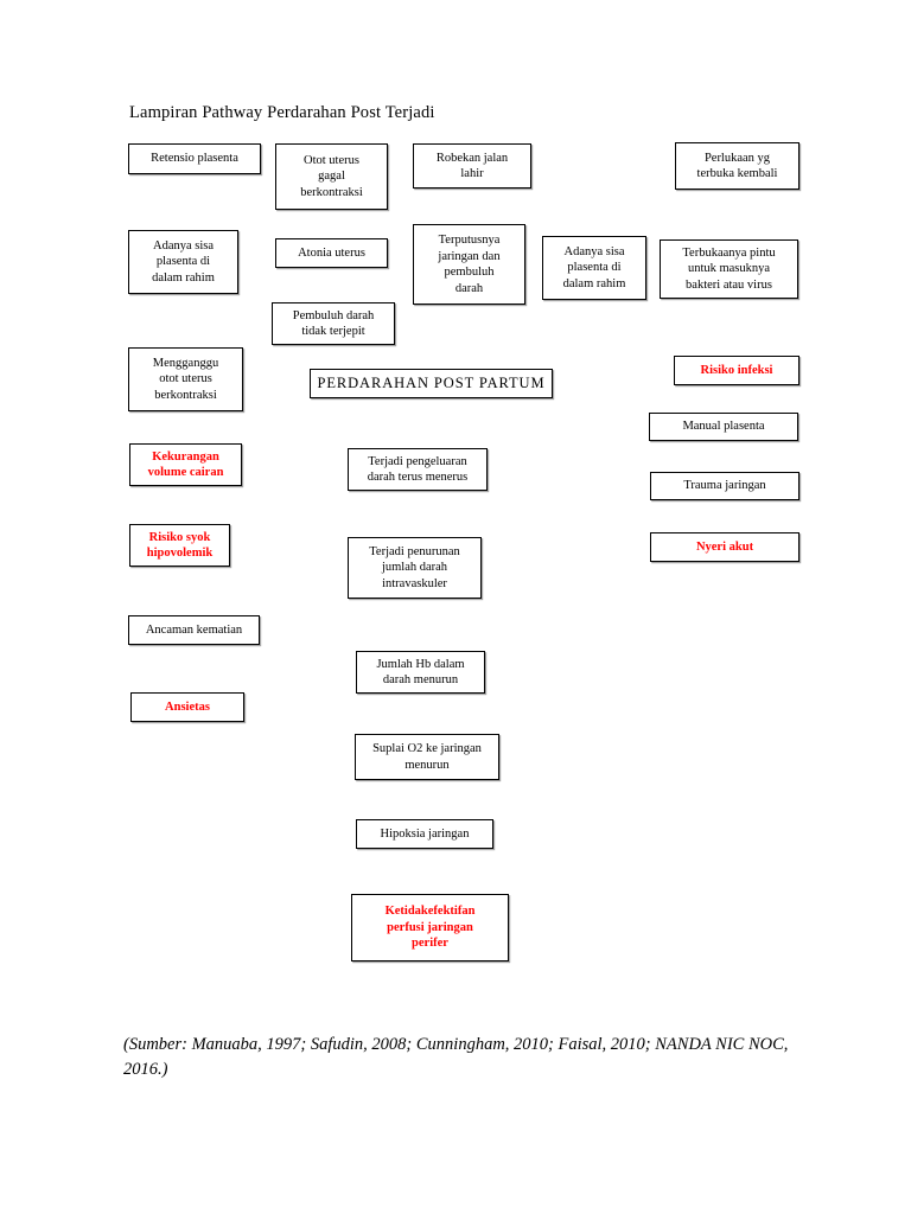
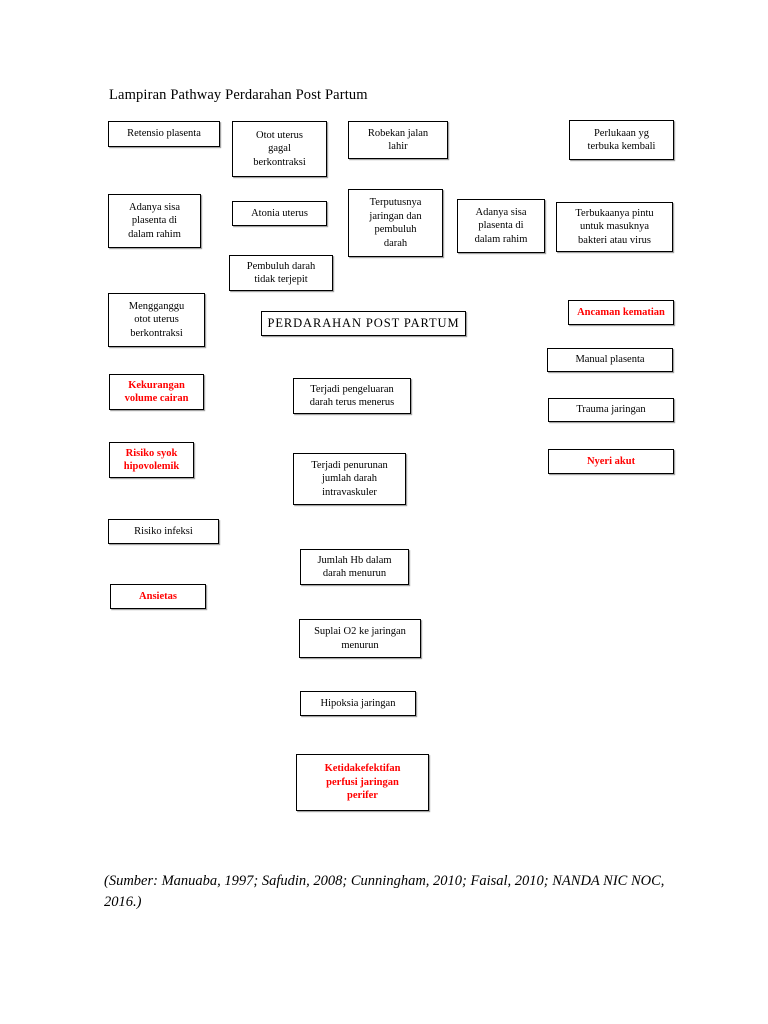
- Lampiran Pathway Perdarahan Post Terjadi
+ Lampiran Pathway Perdarahan Post Partum
  Retensio plasenta
  Otot uterus
  gagal
  berkontraksi
  Robekan jalan
  lahir
  Perlukaan yg
  terbuka kembali
  Adanya sisa
  plasenta di
  dalam rahim
  Atonia uterus
  Terputusnya
  jaringan dan
  pembuluh
  darah
  Adanya sisa
  plasenta di
  dalam rahim
  Terbukaanya pintu
  untuk masuknya
  bakteri atau virus
  Pembuluh darah
  tidak terjepit
  Mengganggu
  otot uterus
  berkontraksi
  PERDARAHAN POST PARTUM
- Risiko infeksi
+ Ancaman kematian
  Manual plasenta
  Kekurangan
  volume cairan
  Terjadi pengeluaran
  darah terus menerus
  Trauma jaringan
  Risiko syok
  hipovolemik
  Terjadi penurunan
  jumlah darah
  intravaskuler
  Nyeri akut
- Ancaman kematian
+ Risiko infeksi
  Jumlah Hb dalam
  darah menurun
  Ansietas
  Suplai O2 ke jaringan
  menurun
  Hipoksia jaringan
  Ketidakefektifan
  perfusi jaringan
  perifer
  (Sumber: Manuaba, 1997; Safudin, 2008; Cunningham, 2010; Faisal, 2010; NANDA NIC NOC, 2016.)
